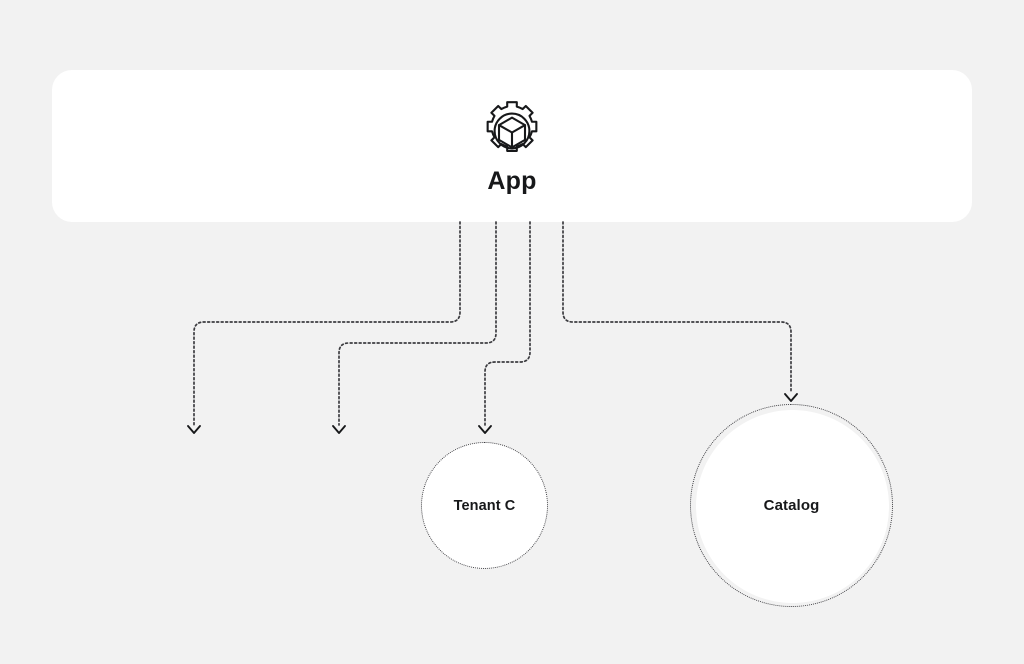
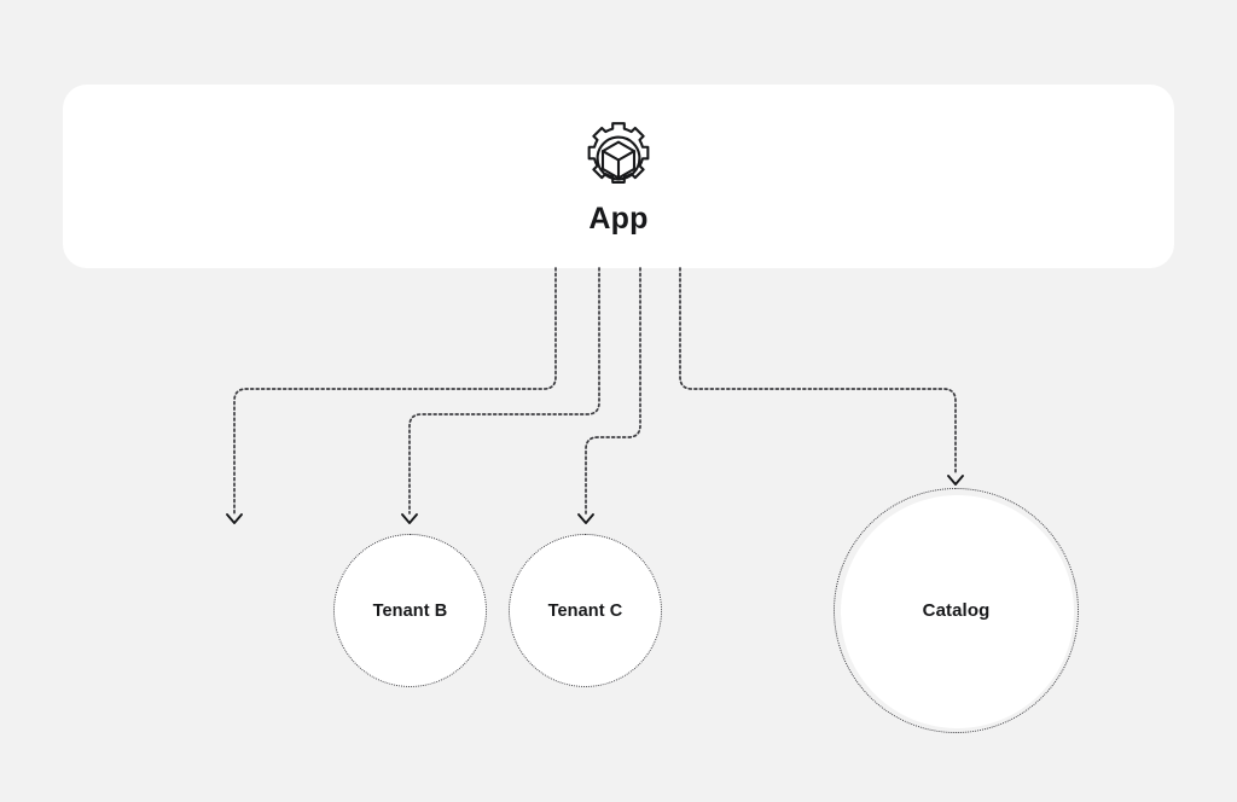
  App
+ Tenant B
  Tenant C
  Catalog
